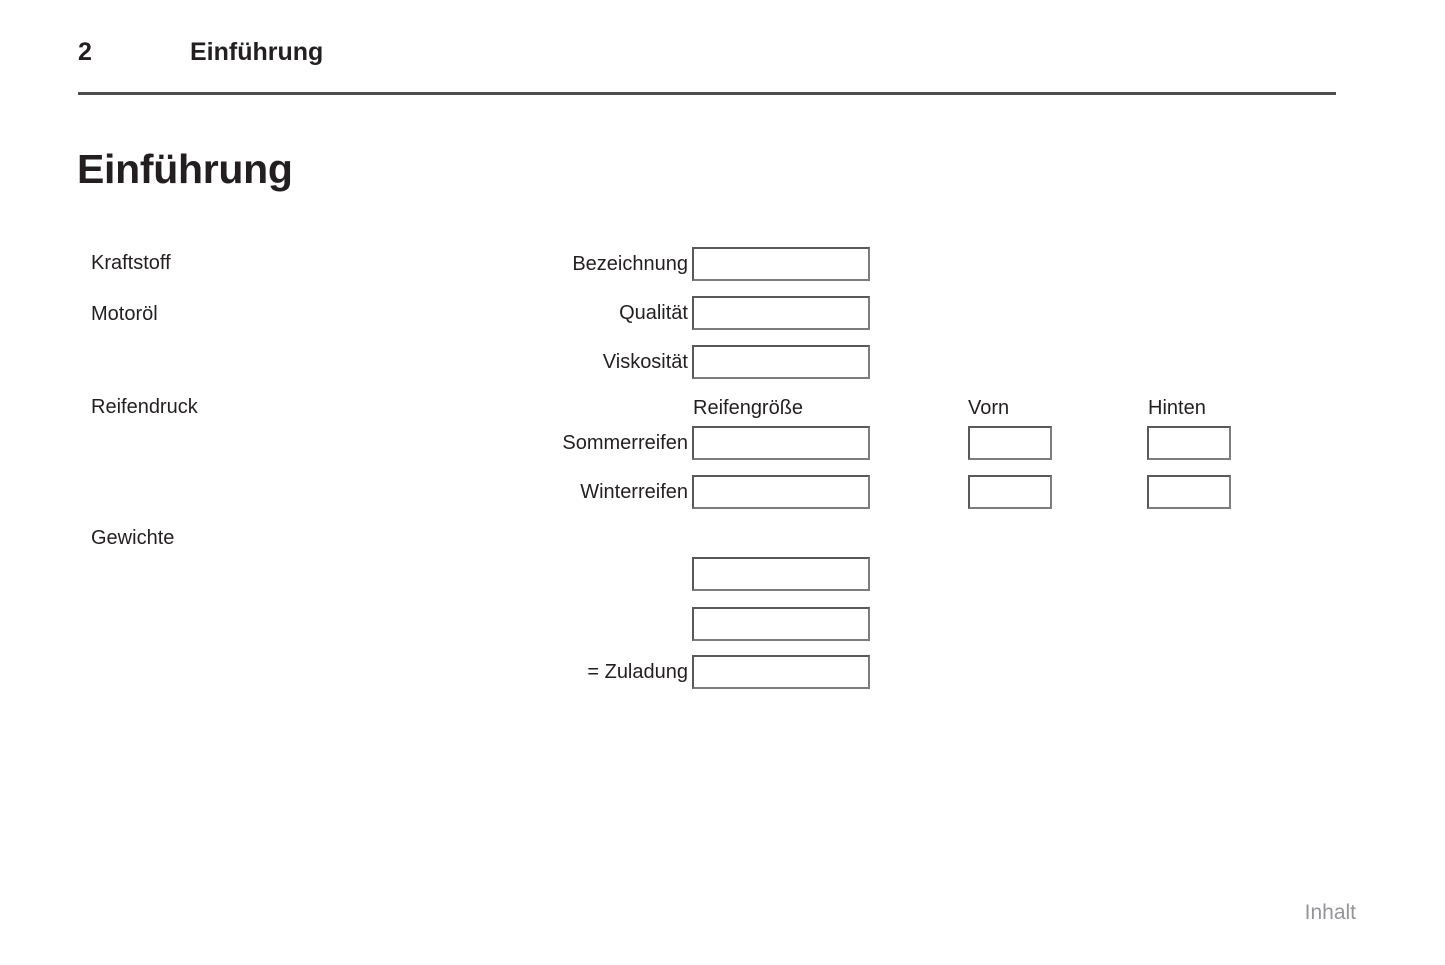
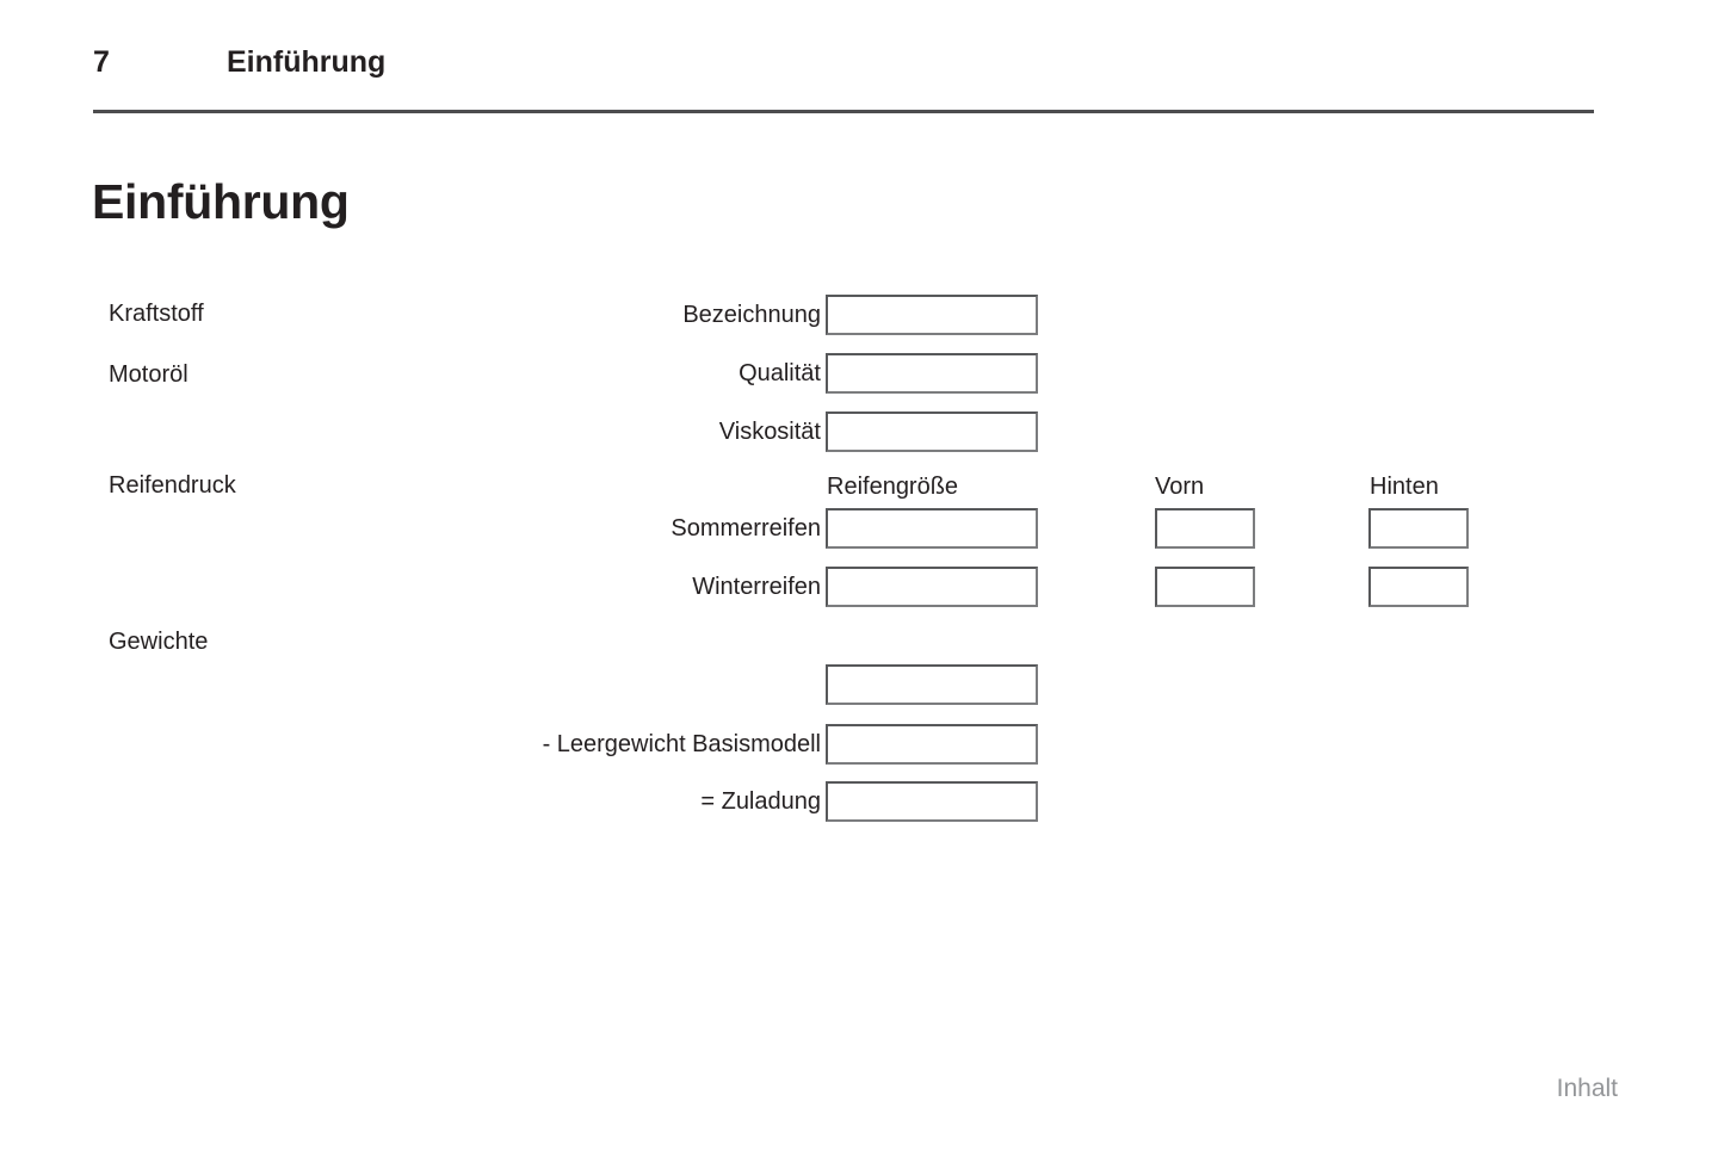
- 2
+ 7
  Einführung
  Einführung
  Kraftstoff
  Motoröl
  Reifendruck
  Gewichte
  Bezeichnung
  Qualität
  Viskosität
  Reifengröße
  Vorn
  Hinten
  Sommerreifen
  Winterreifen
+ - Leergewicht Basismodell
  = Zuladung
  Inhalt
